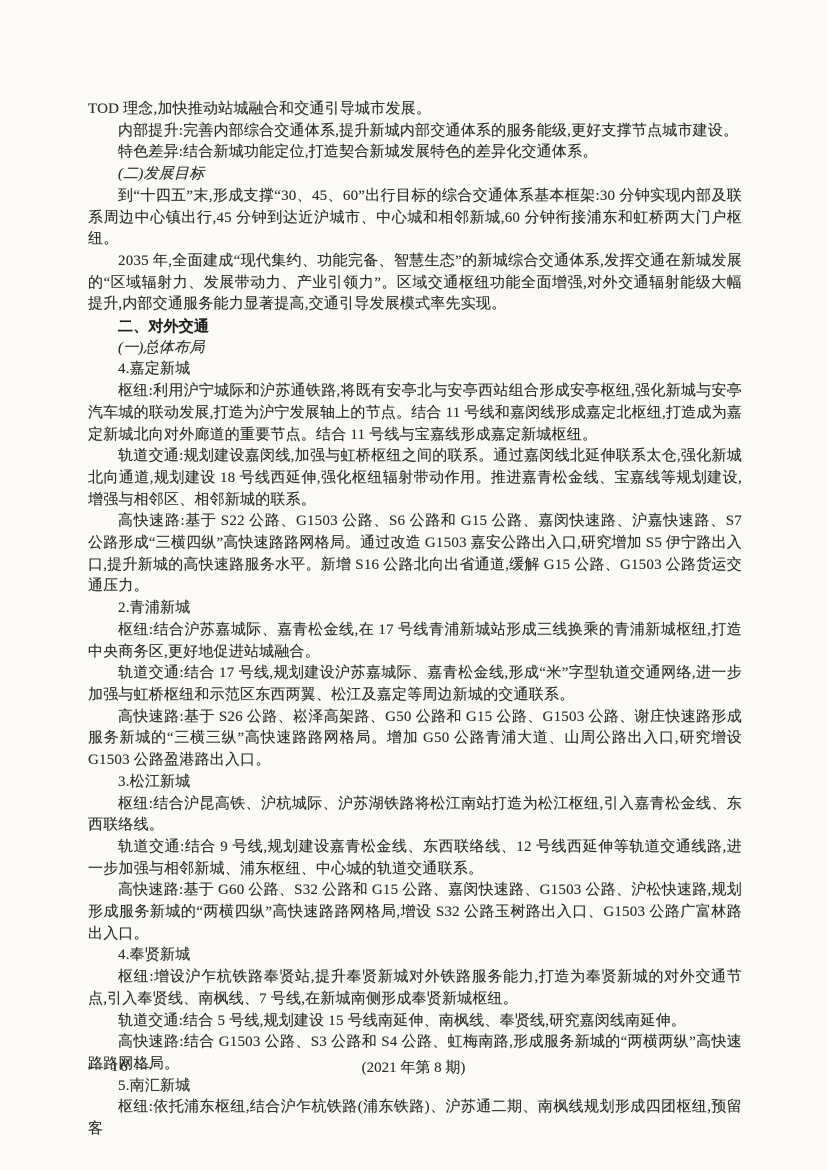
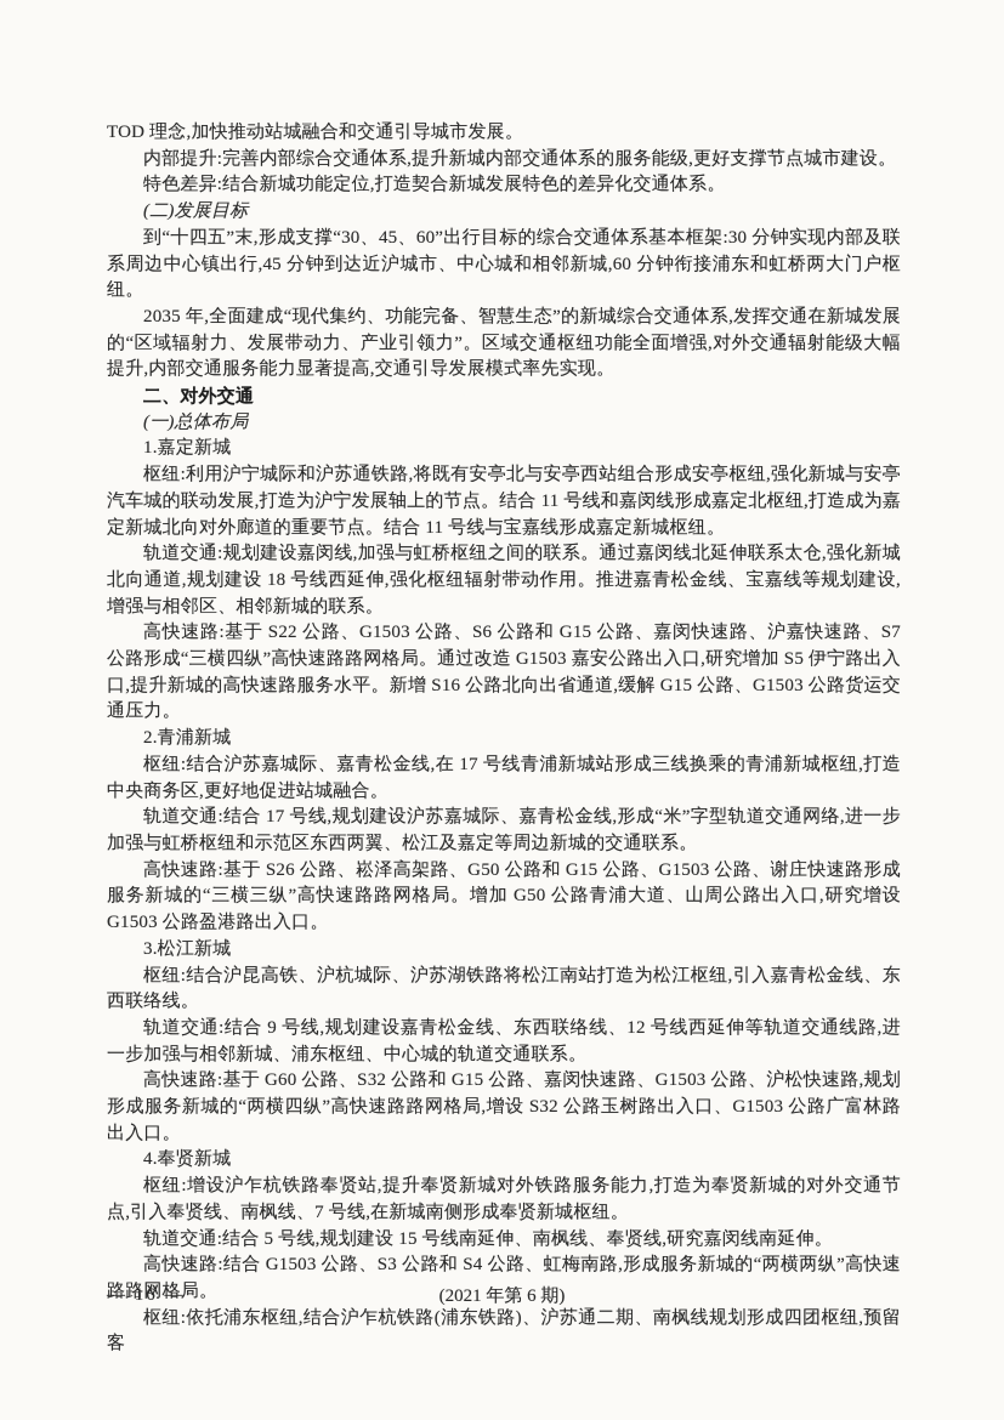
  TOD 理念,加快推动站城融合和交通引导城市发展。
  内部提升:完善内部综合交通体系,提升新城内部交通体系的服务能级,更好支撑节点城市建设。
  特色差异:结合新城功能定位,打造契合新城发展特色的差异化交通体系。
  (二)发展目标
  到“十四五”末,形成支撑“30、45、60”出行目标的综合交通体系基本框架:30 分钟实现内部及联系周边中心镇出行,45 分钟到达近沪城市、中心城和相邻新城,60 分钟衔接浦东和虹桥两大门户枢纽。
  2035 年,全面建成“现代集约、功能完备、智慧生态”的新城综合交通体系,发挥交通在新城发展的“区域辐射力、发展带动力、产业引领力”。区域交通枢纽功能全面增强,对外交通辐射能级大幅提升,内部交通服务能力显著提高,交通引导发展模式率先实现。
  二、对外交通
  (一)总体布局
- 4.嘉定新城
+ 1.嘉定新城
  枢纽:利用沪宁城际和沪苏通铁路,将既有安亭北与安亭西站组合形成安亭枢纽,强化新城与安亭汽车城的联动发展,打造为沪宁发展轴上的节点。结合 11 号线和嘉闵线形成嘉定北枢纽,打造成为嘉定新城北向对外廊道的重要节点。结合 11 号线与宝嘉线形成嘉定新城枢纽。
  轨道交通:规划建设嘉闵线,加强与虹桥枢纽之间的联系。通过嘉闵线北延伸联系太仓,强化新城北向通道,规划建设 18 号线西延伸,强化枢纽辐射带动作用。推进嘉青松金线、宝嘉线等规划建设,增强与相邻区、相邻新城的联系。
  高快速路:基于 S22 公路、G1503 公路、S6 公路和 G15 公路、嘉闵快速路、沪嘉快速路、S7 公路形成“三横四纵”高快速路路网格局。通过改造 G1503 嘉安公路出入口,研究增加 S5 伊宁路出入口,提升新城的高快速路服务水平。新增 S16 公路北向出省通道,缓解 G15 公路、G1503 公路货运交通压力。
  2.青浦新城
  枢纽:结合沪苏嘉城际、嘉青松金线,在 17 号线青浦新城站形成三线换乘的青浦新城枢纽,打造中央商务区,更好地促进站城融合。
  轨道交通:结合 17 号线,规划建设沪苏嘉城际、嘉青松金线,形成“米”字型轨道交通网络,进一步加强与虹桥枢纽和示范区东西两翼、松江及嘉定等周边新城的交通联系。
  高快速路:基于 S26 公路、崧泽高架路、G50 公路和 G15 公路、G1503 公路、谢庄快速路形成服务新城的“三横三纵”高快速路路网格局。增加 G50 公路青浦大道、山周公路出入口,研究增设 G1503 公路盈港路出入口。
  3.松江新城
  枢纽:结合沪昆高铁、沪杭城际、沪苏湖铁路将松江南站打造为松江枢纽,引入嘉青松金线、东西联络线。
  轨道交通:结合 9 号线,规划建设嘉青松金线、东西联络线、12 号线西延伸等轨道交通线路,进一步加强与相邻新城、浦东枢纽、中心城的轨道交通联系。
  高快速路:基于 G60 公路、S32 公路和 G15 公路、嘉闵快速路、G1503 公路、沪松快速路,规划形成服务新城的“两横四纵”高快速路路网格局,增设 S32 公路玉树路出入口、G1503 公路广富林路出入口。
  4.奉贤新城
  枢纽:增设沪乍杭铁路奉贤站,提升奉贤新城对外铁路服务能力,打造为奉贤新城的对外交通节点,引入奉贤线、南枫线、7 号线,在新城南侧形成奉贤新城枢纽。
  轨道交通:结合 5 号线,规划建设 15 号线南延伸、南枫线、奉贤线,研究嘉闵线南延伸。
  高快速路:结合 G1503 公路、S3 公路和 S4 公路、虹梅南路,形成服务新城的“两横两纵”高快速路路网格局。
- 5.南汇新城
  枢纽:依托浦东枢纽,结合沪乍杭铁路(浦东铁路)、沪苏通二期、南枫线规划形成四团枢纽,预留客
  — 16 —
- (2021 年第 8 期)
+ (2021 年第 6 期)
